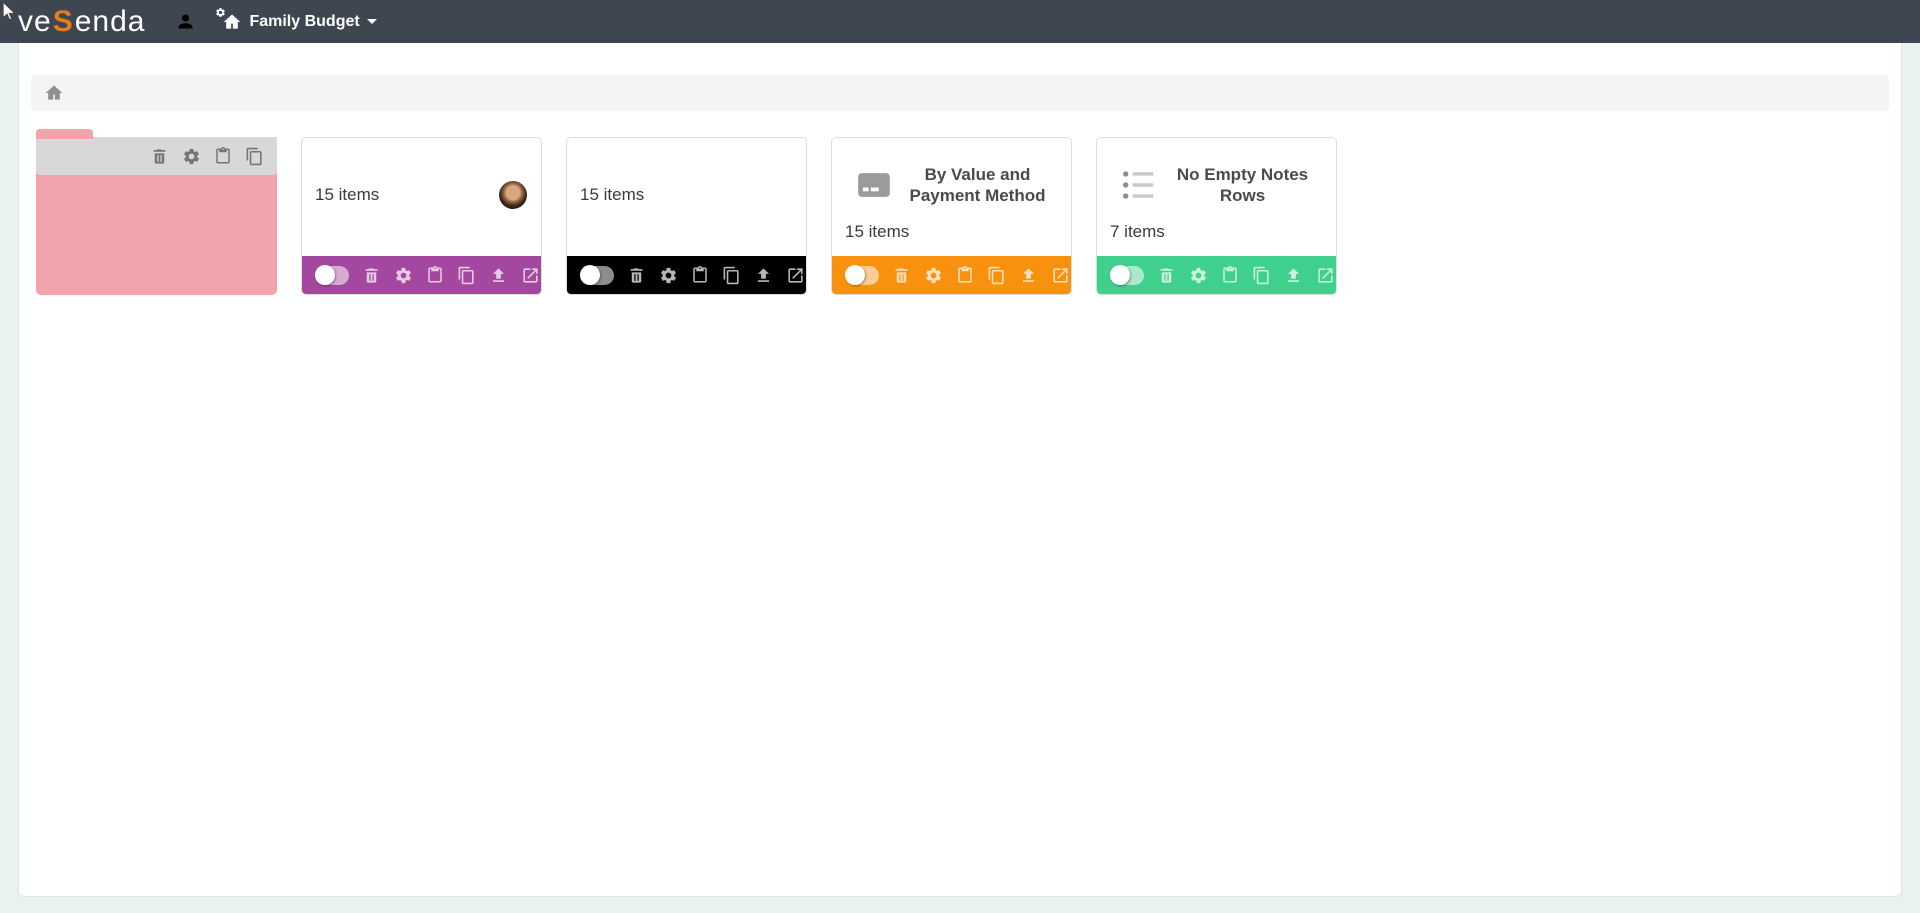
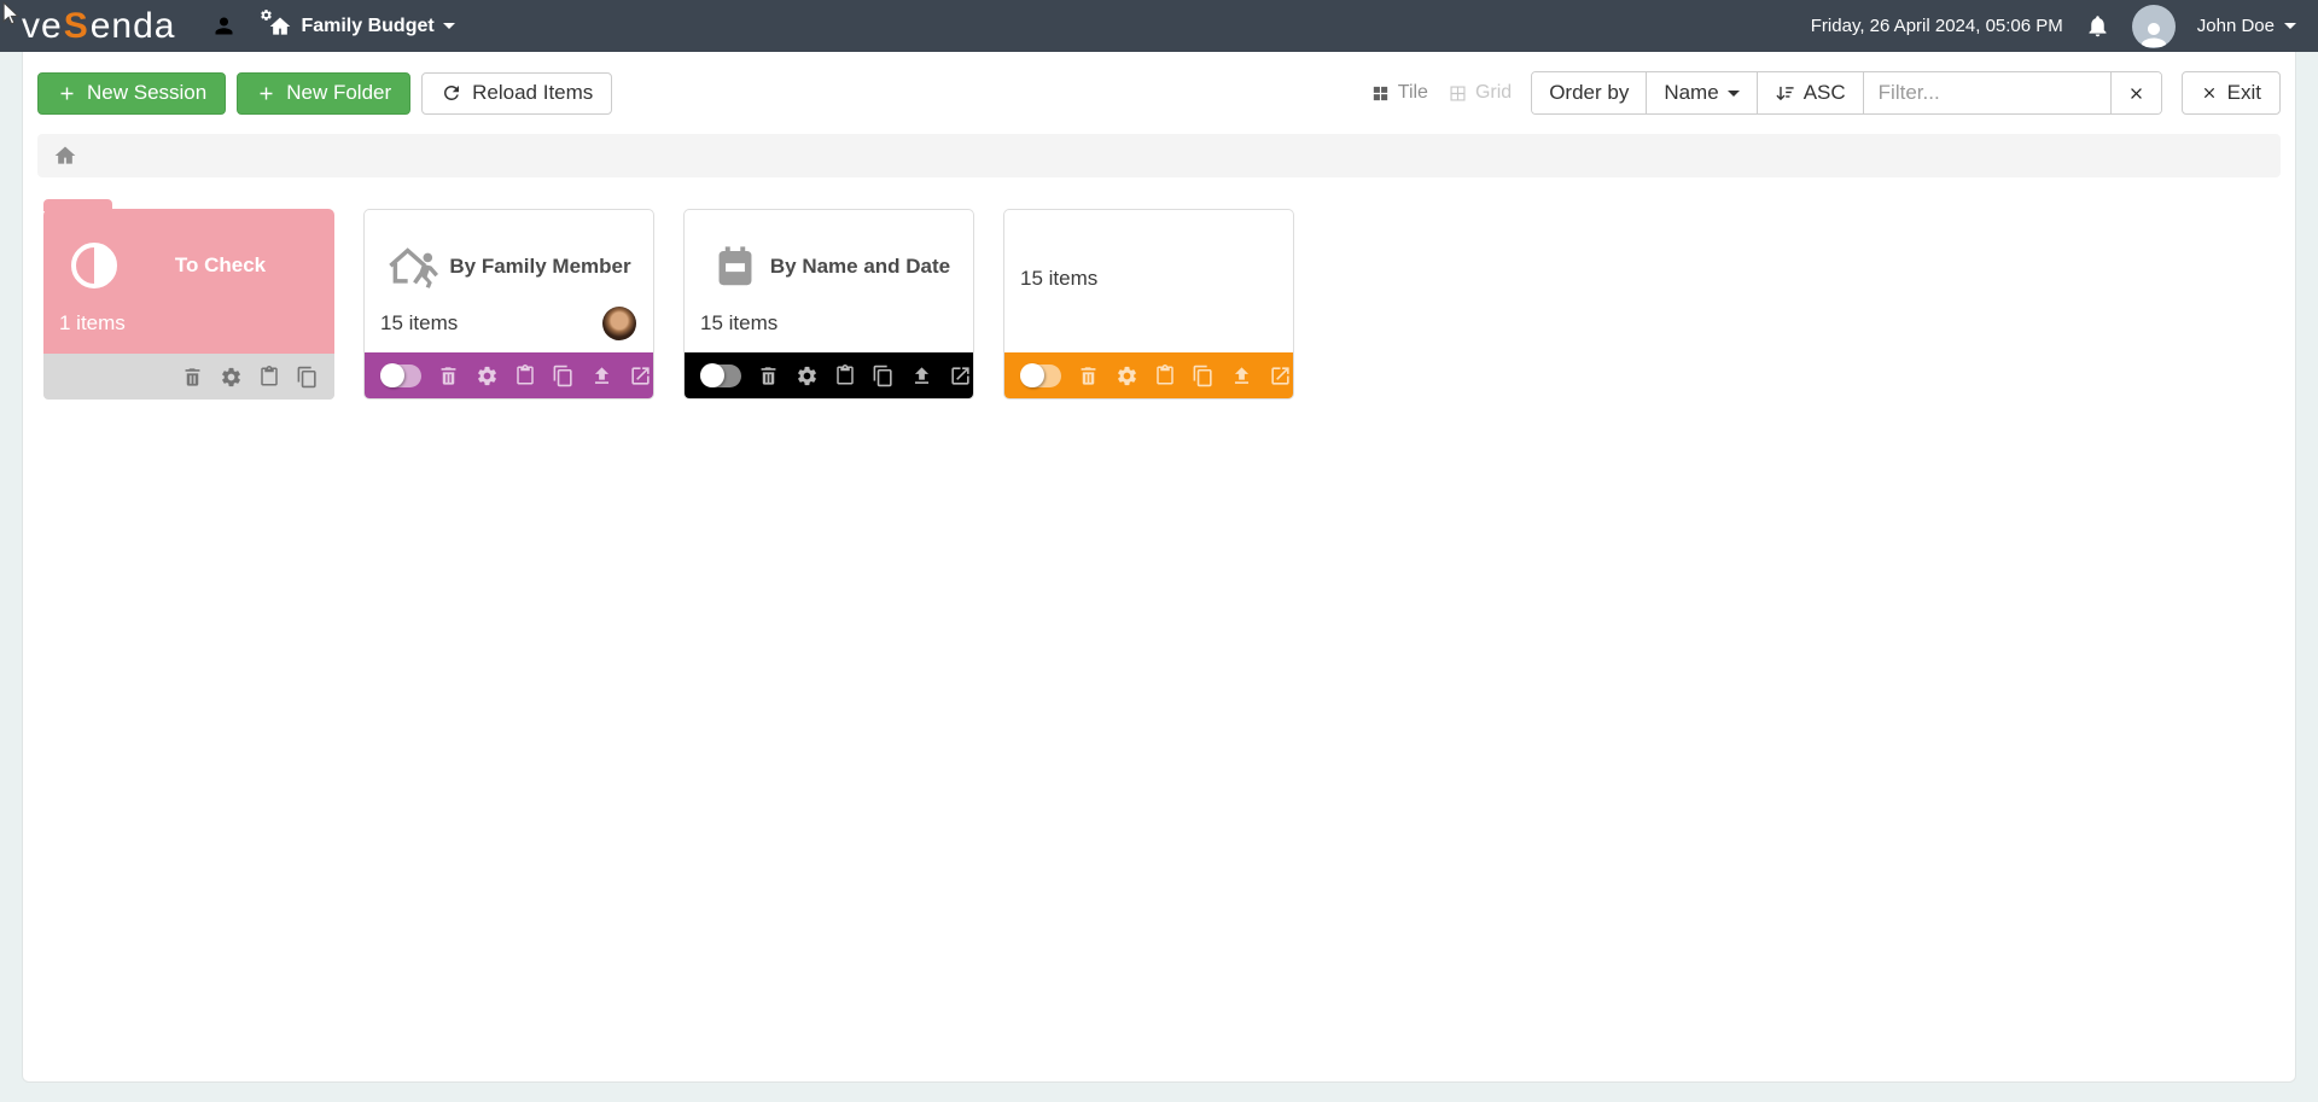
  ve
  S
  enda
  Family Budget
+ Friday, 26 April 2024, 05:06 PM
+ John Doe
+ New Session
+ New Folder
+ Reload Items
+ Tile
+ Grid
+ Order by
+ Name
+ ASC
+ Filter...
+ Exit
+ To Check
+ 1 items
+ By Family Member
  15 items
+ By Name and Date
  15 items
- By Value and Payment Method
  15 items
- No Empty Notes Rows
- 7 items
